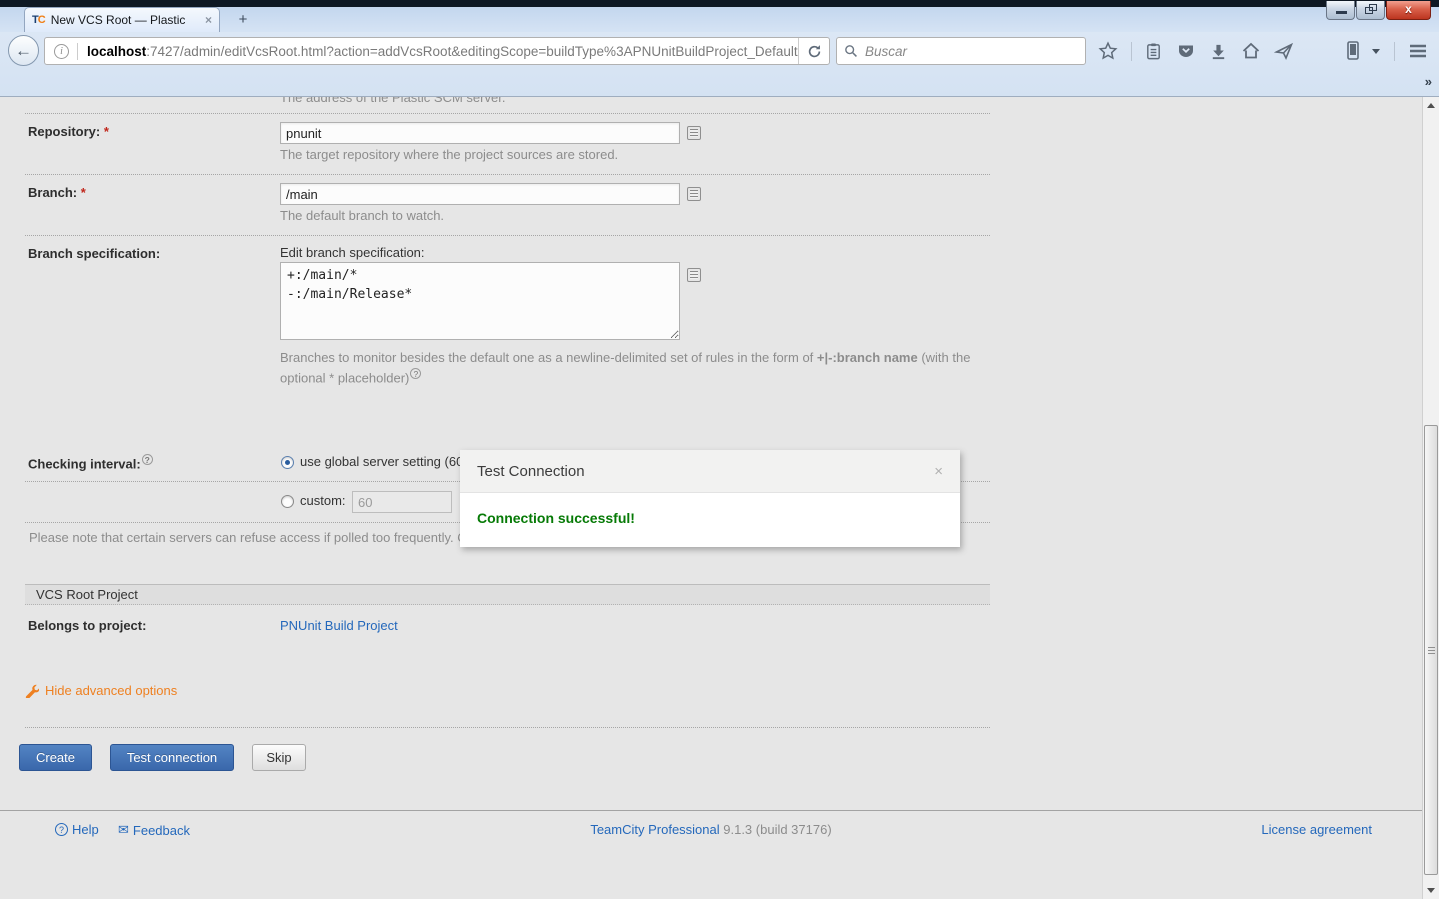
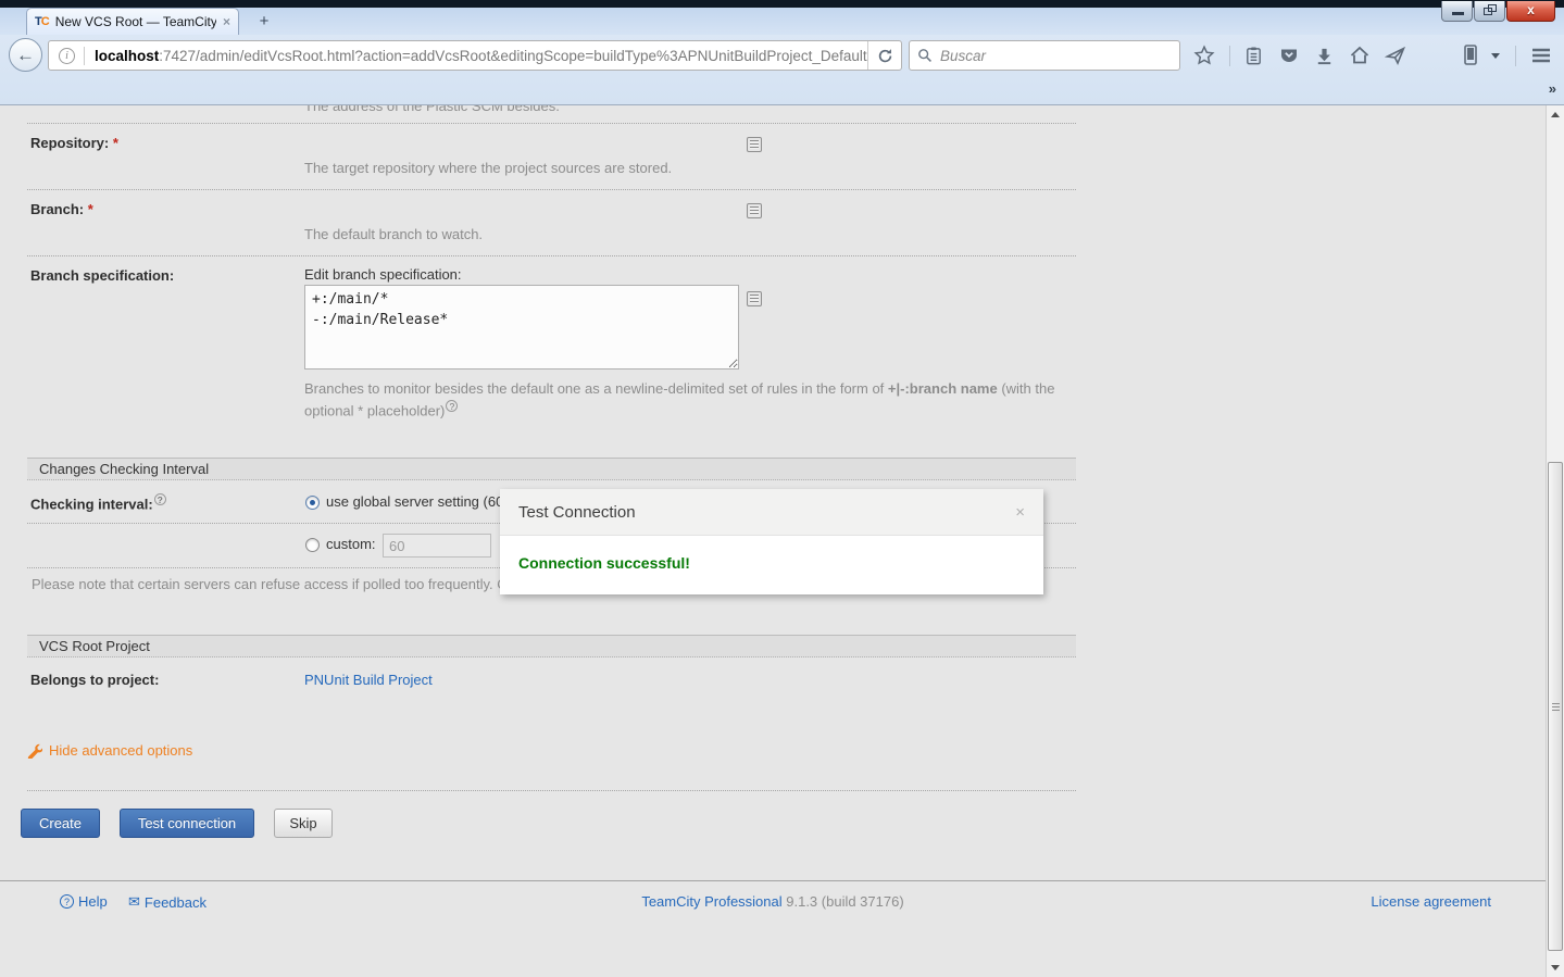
  TC
- New VCS Root — Plastic
+ New VCS Root — TeamCity
  ×
  +
  x
  ←
  i
  localhost
  :7427/admin/editVcsRoot.html?action=addVcsRoot&editingScope=buildType%3APNUnitBuildProject_Default
  Buscar
  »
- The address of the Plastic SCM server.
+ The address of the Plastic SCM besides.
  Repository: *
- pnunit
  The target repository where the project sources are stored.
  Branch: *
- /main
  The default branch to watch.
  Branch specification:
  Edit branch specification:
  +:/main/*
  -:/main/Release*
  Branches to monitor besides the default one as a newline-delimited set of rules in the form of +|-:branch name (with the optional * placeholder)
+ Changes Checking Interval
  Checking interval:
  use global server setting (6
  custom:
  60
  Please note that certain servers can refuse access if polled too frequently.
  VCS Root Project
  Belongs to project:
  PNUnit Build Project
  Hide advanced options
  Create
  Test connection
  Skip
  Help
  ✉
  Feedback
  TeamCity Professional 9.1.3 (build 37176)
  License agreement
  Test Connection
  ×
  Connection successful!
